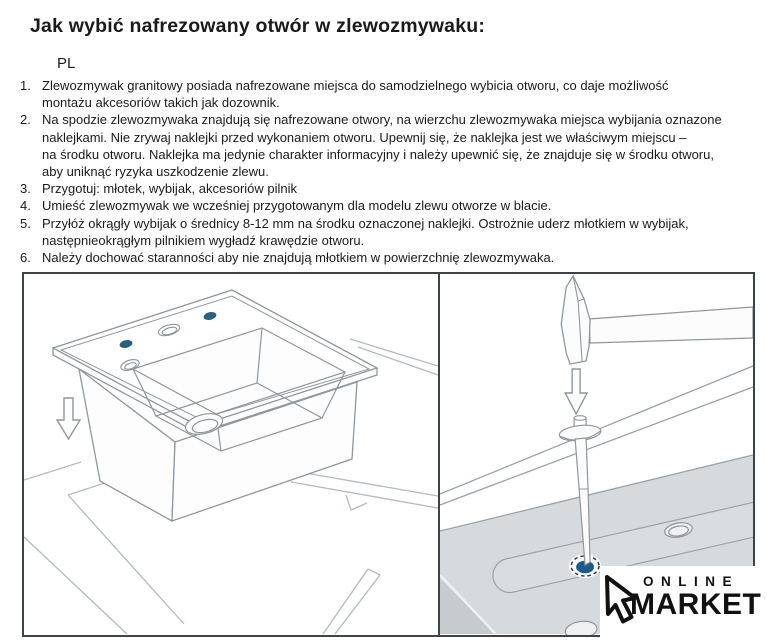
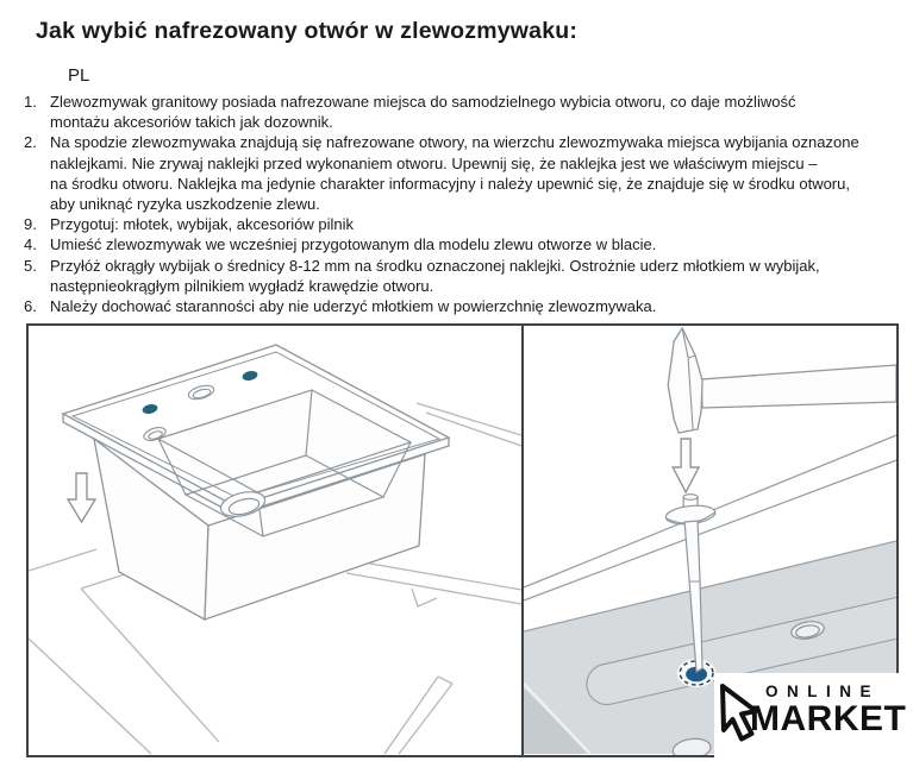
  Jak wybić nafrezowany otwór w zlewozmywaku:
  PL
  1.
  Zlewozmywak granitowy posiada nafrezowane miejsca do samodzielnego wybicia otworu, co daje możliwość
  montażu akcesoriów takich jak dozownik.
  2.
  Na spodzie zlewozmywaka znajdują się nafrezowane otwory, na wierzchu zlewozmywaka miejsca wybijania oznazone
  naklejkami. Nie zrywaj naklejki przed wykonaniem otworu. Upewnij się, że naklejka jest we właściwym miejscu –
  na środku otworu. Naklejka ma jedynie charakter informacyjny i należy upewnić się, że znajduje się w środku otworu,
  aby uniknąć ryzyka uszkodzenie zlewu.
- 3.
+ 9.
  Przygotuj: młotek, wybijak, akcesoriów pilnik
  4.
  Umieść zlewozmywak we wcześniej przygotowanym dla modelu zlewu otworze w blacie.
  5.
  Przyłóż okrągły wybijak o średnicy 8-12 mm na środku oznaczonej naklejki. Ostrożnie uderz młotkiem w wybijak,
  następnieokrągłym pilnikiem wygładź krawędzie otworu.
  6.
- Należy dochować staranności aby nie znajdują młotkiem w powierzchnię zlewozmywaka.
+ Należy dochować staranności aby nie uderzyć młotkiem w powierzchnię zlewozmywaka.
  ONLINE
  MARKET
